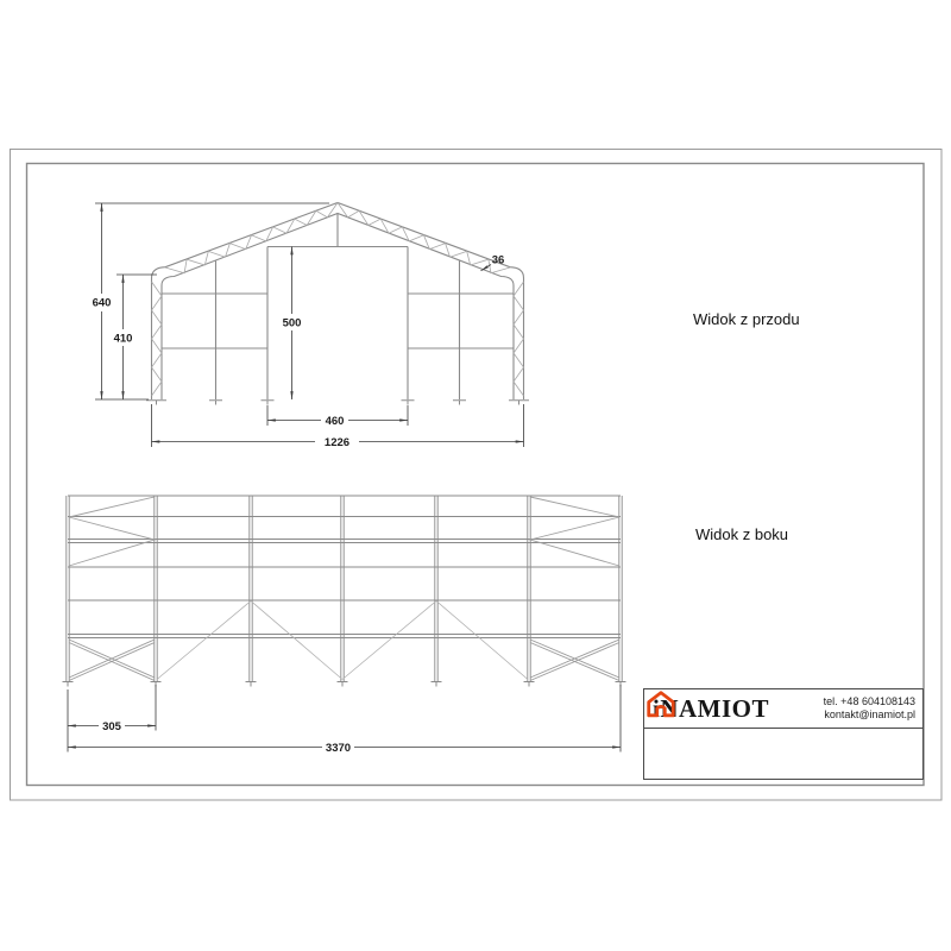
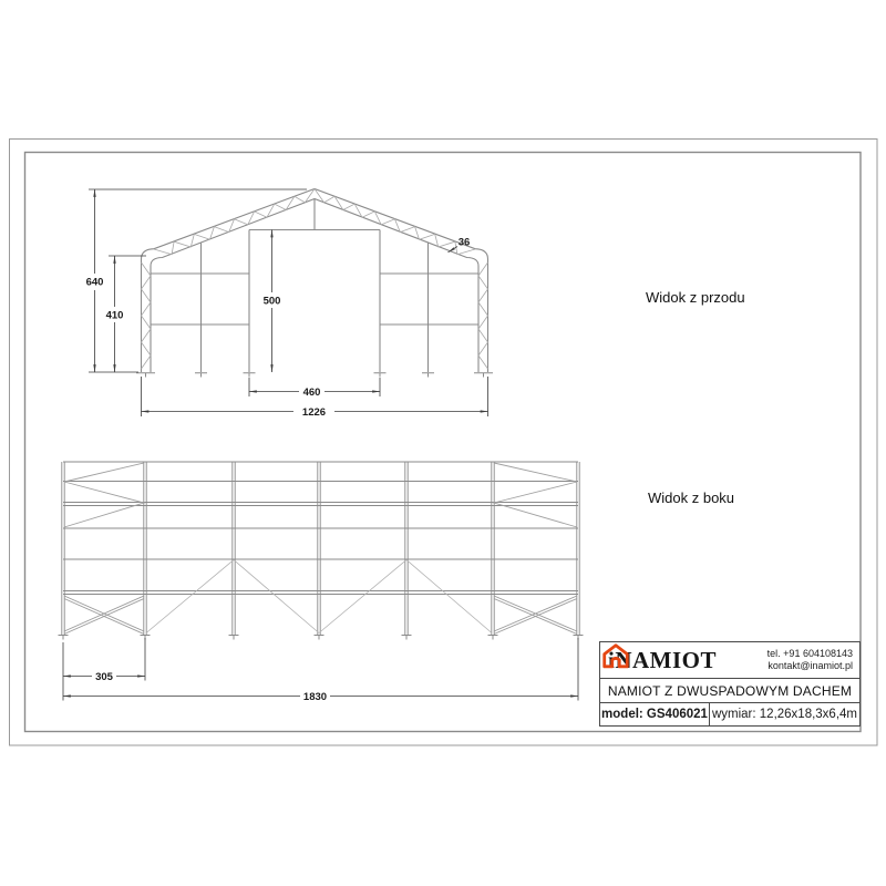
  640
  410
  500
  460
  1226
  36
  Widok z przodu
  305
- 3370
+ 1830
  Widok z boku
  NAMIOT
- tel. +48 604108143
+ tel. +91 604108143
  kontakt@inamiot.pl
+ NAMIOT Z DWUSPADOWYM DACHEM
+ model: GS406021
+ wymiar: 12,26x18,3x6,4m
